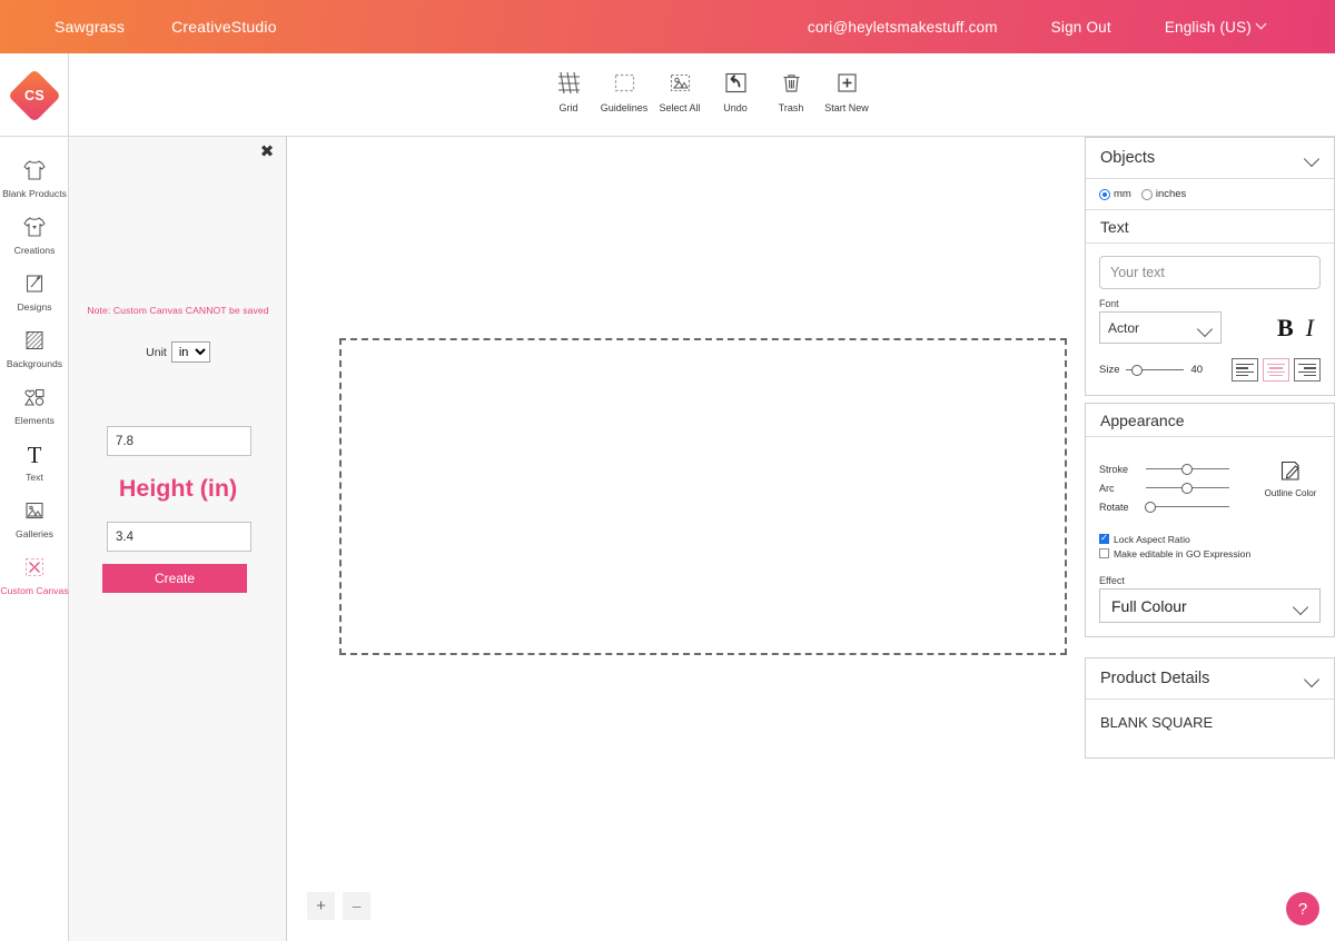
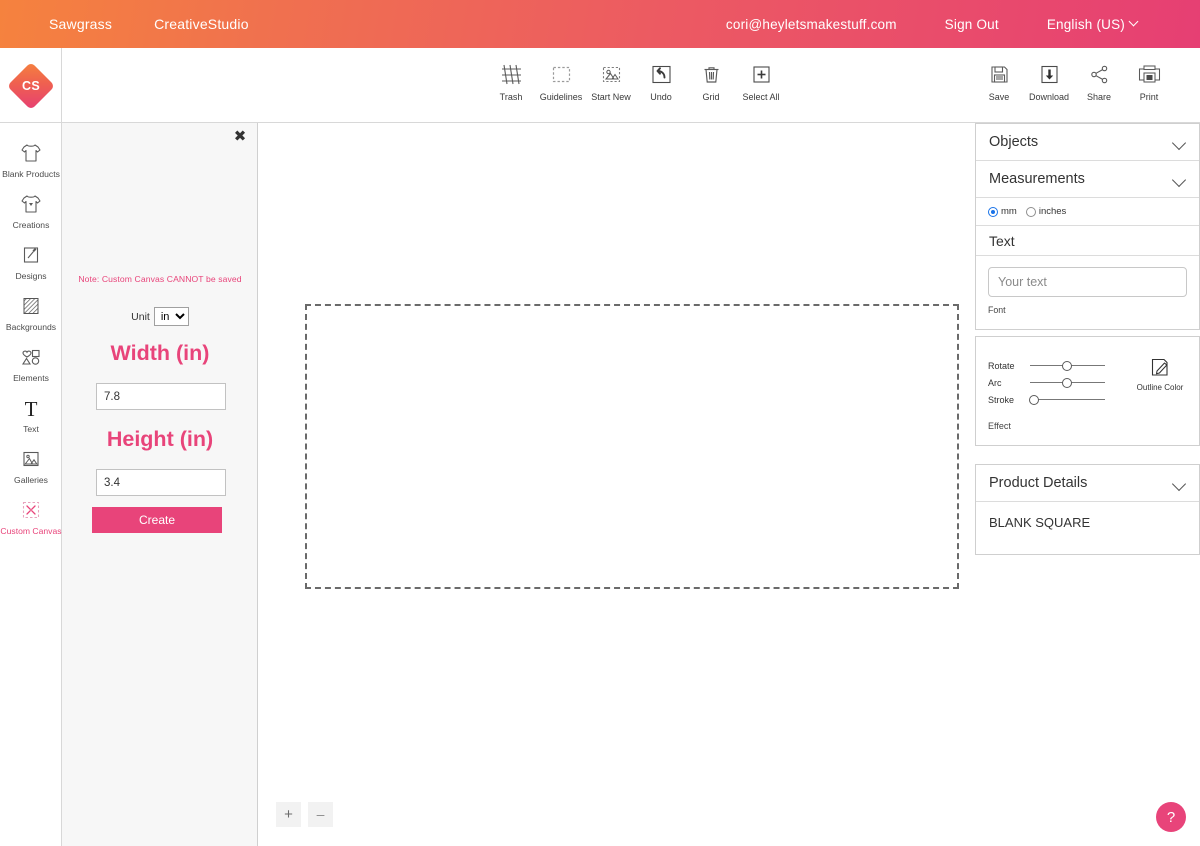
  Sawgrass
  CreativeStudio
  cori@heyletsmakestuff.com
  Sign Out
  English (US)
- Grid
+ Trash
  Guidelines
- Select All
+ Start New
  Undo
- Trash
+ Grid
- Start New
+ Select All
+ Save
+ Download
+ Share
+ Print
  Blank Products
  Creations
  Designs
  Backgrounds
  Elements
  T
  Text
  Galleries
  Custom Canvas
  ✖
  Note: Custom Canvas CANNOT be saved
  Unit
  in
+ Width (in)
  7.8
  Height (in)
  3.4
  Create
  +
  –
  Objects
+ Measurements
  mm
  inches
  Text
  Your text
  Font
- Actor
- B
- I
- Size
- 40
- Appearance
- Stroke
+ Rotate
  Arc
- Rotate
+ Stroke
  Outline Color
- Lock Aspect Ratio
- Make editable in GO Expression
  Effect
- Full Colour
  Product Details
  BLANK SQUARE
  ?
